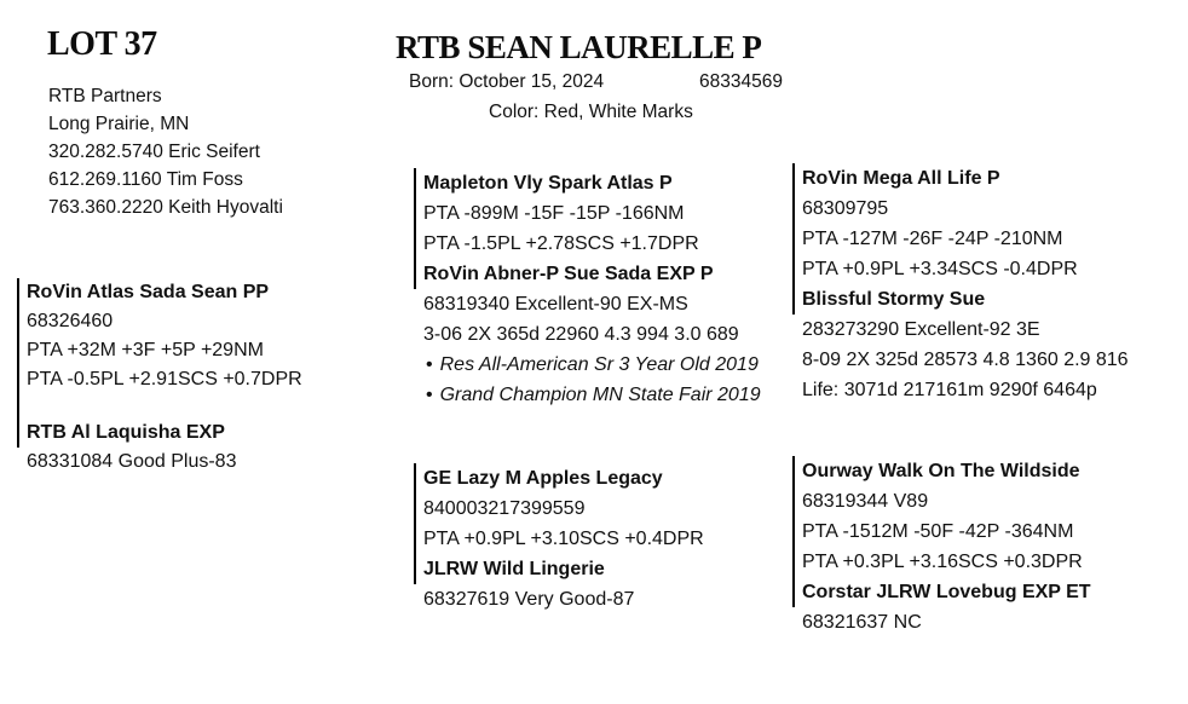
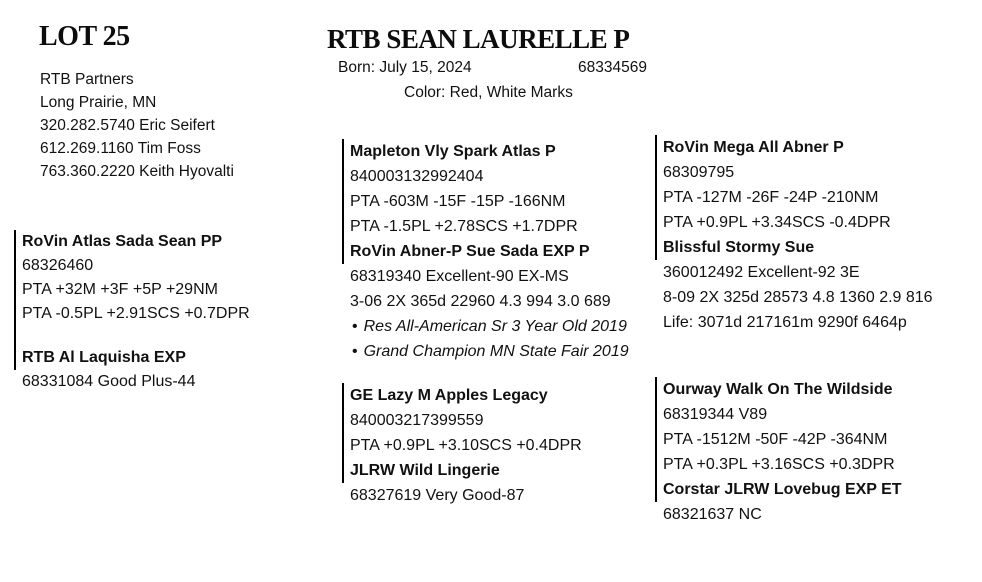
- LOT 37
+ LOT 25
  RTB Partners
  Long Prairie, MN
  320.282.5740 Eric Seifert
  612.269.1160 Tim Foss
  763.360.2220 Keith Hyovalti
  RTB SEAN LAURELLE P
- Born: October 15, 2024
+ Born: July 15, 2024
  68334569
  Color: Red, White Marks
  RoVin Atlas Sada Sean PP
  68326460
  PTA +32M +3F +5P +29NM
  PTA -0.5PL +2.91SCS +0.7DPR
  RTB Al Laquisha EXP
- 68331084 Good Plus-83
+ 68331084 Good Plus-44
  Mapleton Vly Spark Atlas P
+ 840003132992404
- PTA -899M -15F -15P -166NM
+ PTA -603M -15F -15P -166NM
  PTA -1.5PL +2.78SCS +1.7DPR
  RoVin Abner-P Sue Sada EXP P
  68319340 Excellent-90 EX-MS
  3-06 2X 365d 22960 4.3 994 3.0 689
  • Res All-American Sr 3 Year Old 2019
  • Grand Champion MN State Fair 2019
  GE Lazy M Apples Legacy
  840003217399559
  PTA +0.9PL +3.10SCS +0.4DPR
  JLRW Wild Lingerie
  68327619 Very Good-87
- RoVin Mega All Life P
+ RoVin Mega All Abner P
  68309795
  PTA -127M -26F -24P -210NM
  PTA +0.9PL +3.34SCS -0.4DPR
  Blissful Stormy Sue
- 283273290 Excellent-92 3E
+ 360012492 Excellent-92 3E
  8-09 2X 325d 28573 4.8 1360 2.9 816
  Life: 3071d 217161m 9290f 6464p
  Ourway Walk On The Wildside
  68319344 V89
  PTA -1512M -50F -42P -364NM
  PTA +0.3PL +3.16SCS +0.3DPR
  Corstar JLRW Lovebug EXP ET
  68321637 NC
